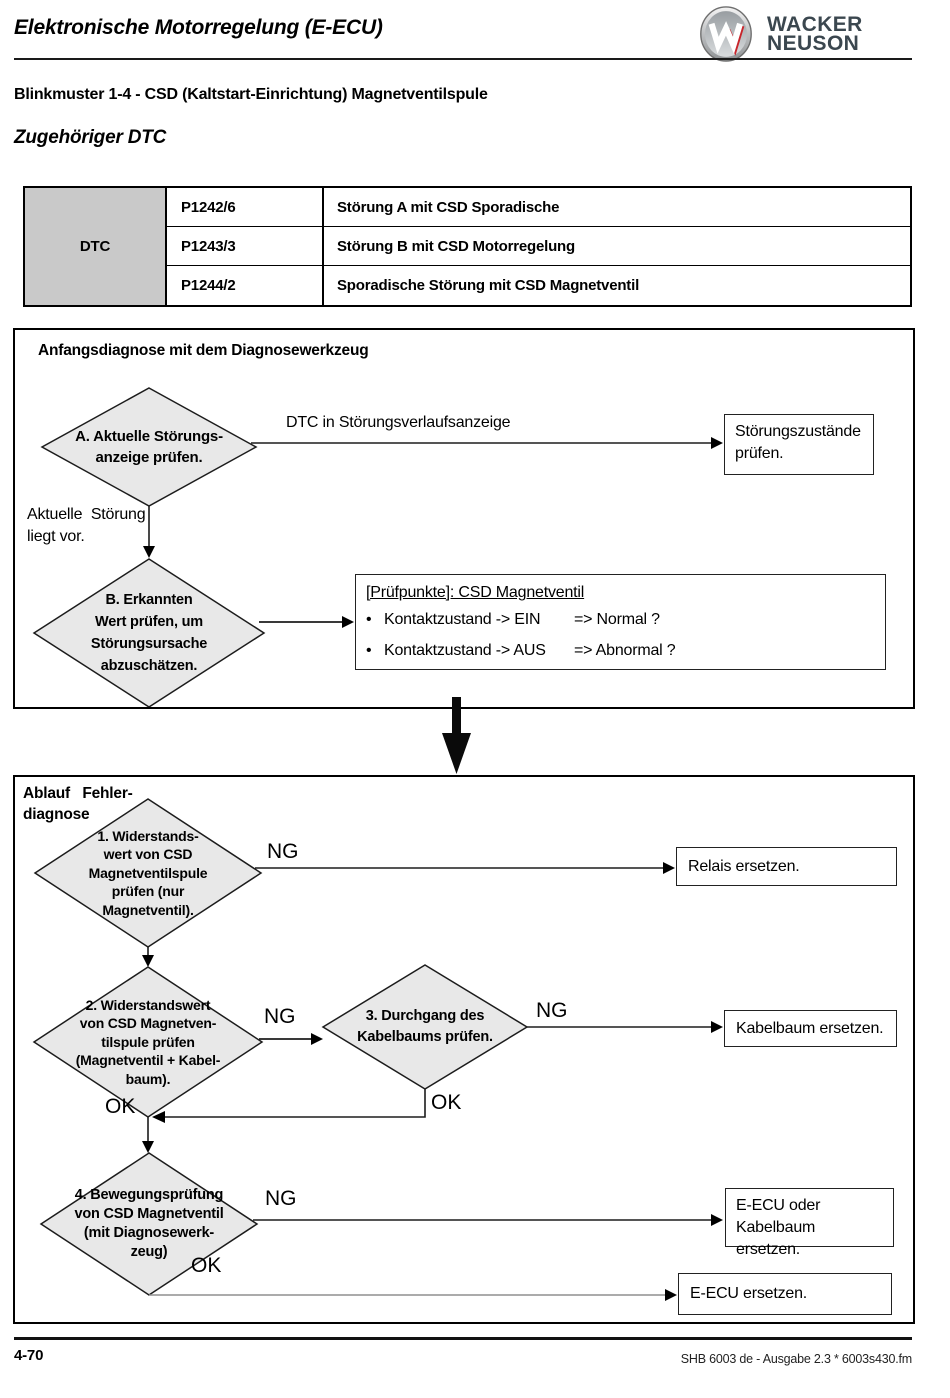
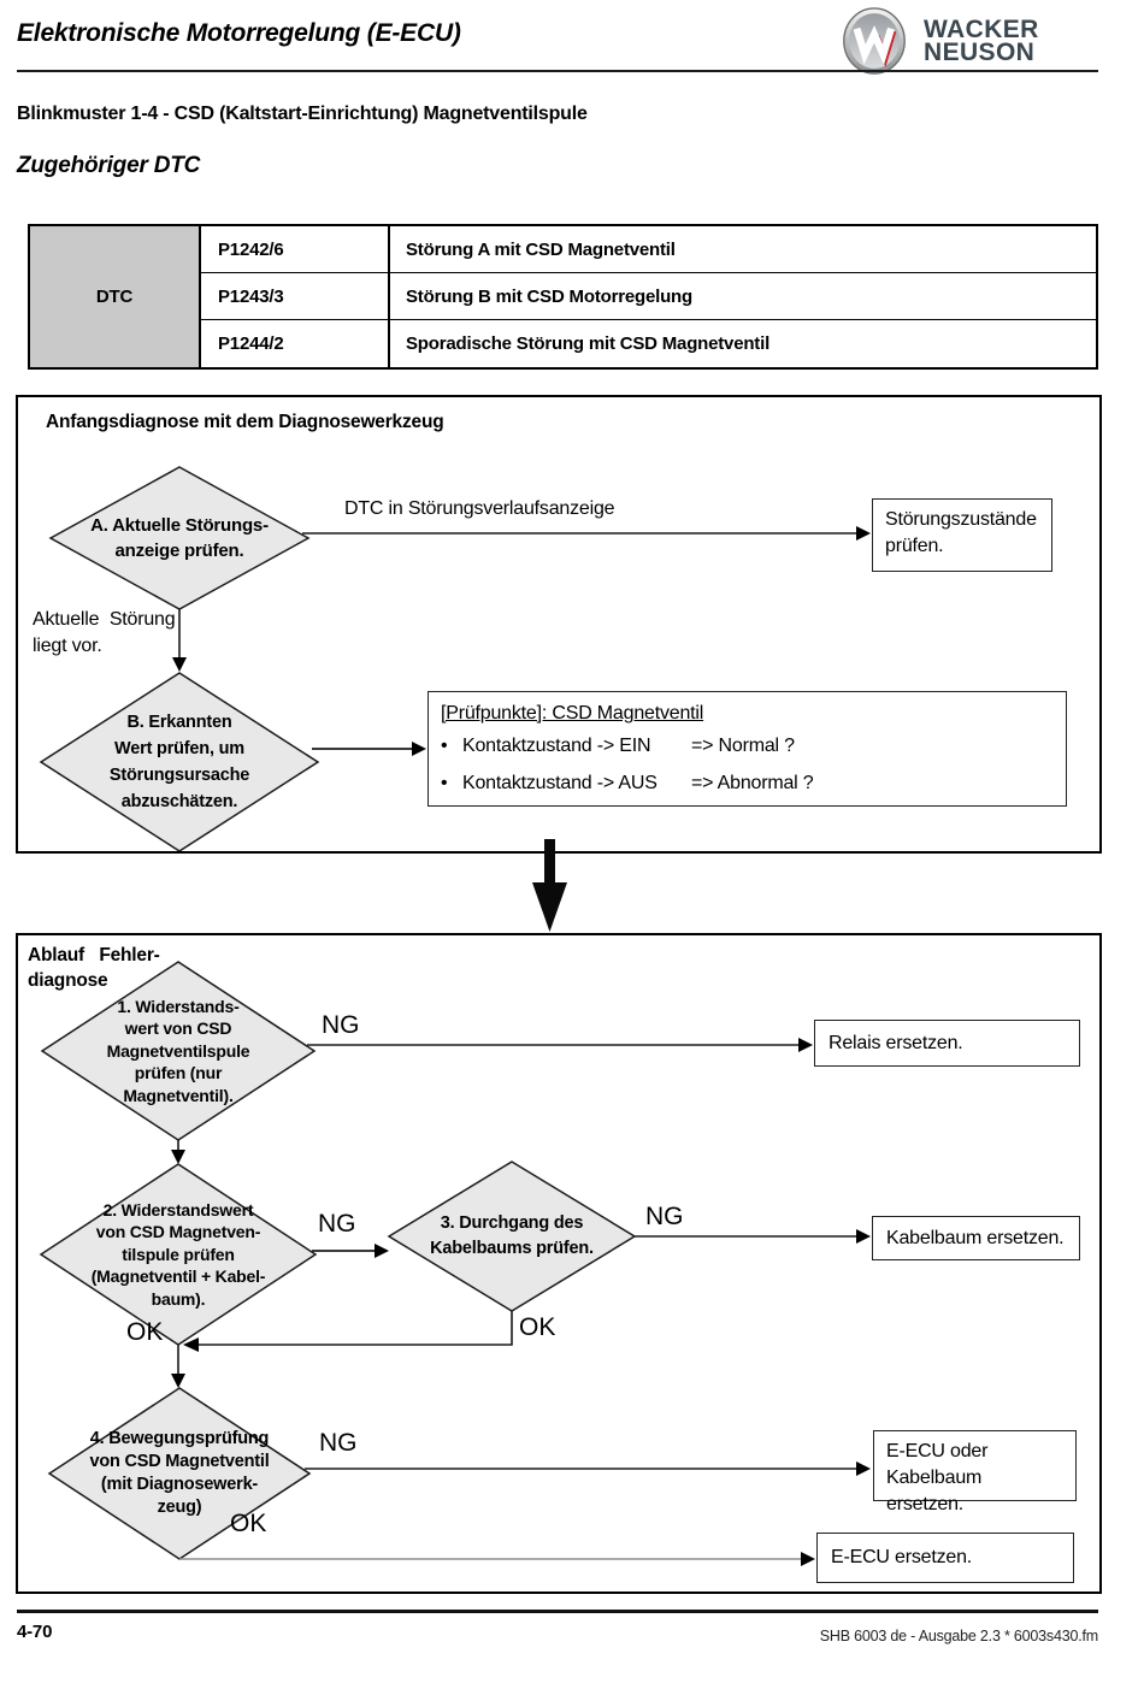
  Elektronische Motorregelung (E-ECU)
  WACKER
  NEUSON
  Blinkmuster 1-4 - CSD (Kaltstart-Einrichtung) Magnetventilspule
  Zugehöriger DTC
  DTC
  P1242/6
- Störung A mit CSD Sporadische
+ Störung A mit CSD Magnetventil
  P1243/3
  Störung B mit CSD Motorregelung
  P1244/2
  Sporadische Störung mit CSD Magnetventil
  Anfangsdiagnose mit dem Diagnosewerkzeug
  A. Aktuelle Störungs-
  anzeige prüfen.
  DTC in Störungsverlaufsanzeige
  Störungszustände
  prüfen.
  Aktuelle Störung
  liegt vor.
  B. Erkannten
  Wert prüfen, um
  Störungsursache
  abzuschätzen.
  [Prüfpunkte]: CSD Magnetventil
  •
  Kontaktzustand -> EIN
  => Normal ?
  •
  Kontaktzustand -> AUS
  => Abnormal ?
  Ablauf Fehler-
  diagnose
  1. Widerstands-
  wert von CSD
  Magnetventilspule
  prüfen (nur
  Magnetventil).
  NG
  Relais ersetzen.
  2. Widerstandswert
  von CSD Magnetven-
  tilspule prüfen
  (Magnetventil + Kabel-
  baum).
  NG
  3. Durchgang des
  Kabelbaums prüfen.
  NG
  Kabelbaum ersetzen.
  OK
  OK
  4. Bewegungsprüfung
  von CSD Magnetventil
  (mit Diagnosewerk-
  zeug)
  NG
  E-ECU oder
  Kabelbaum ersetzen.
  OK
  E-ECU ersetzen.
  4-70
  SHB 6003 de - Ausgabe 2.3 * 6003s430.fm
